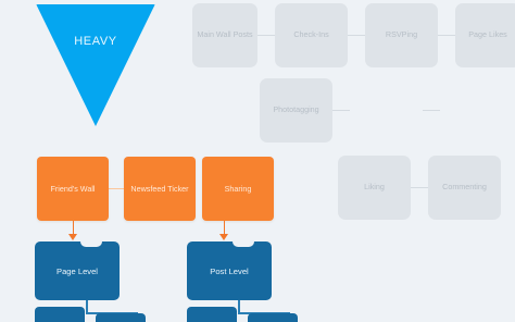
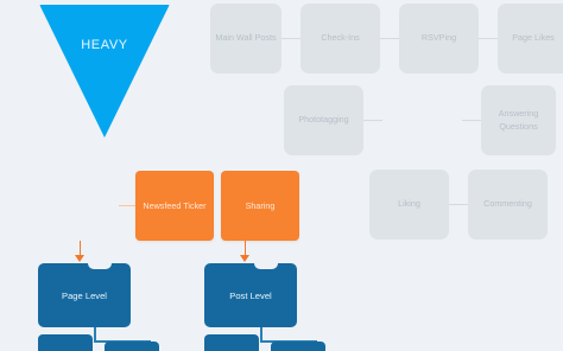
  HEAVY
  Main Wall Posts
  Check-Ins
  RSVPing
  Page Likes
  Phototagging
+ Answering Questions
  Liking
  Commenting
- Friend's Wall
  Newsfeed Ticker
  Sharing
  Page Level
  Post Level
